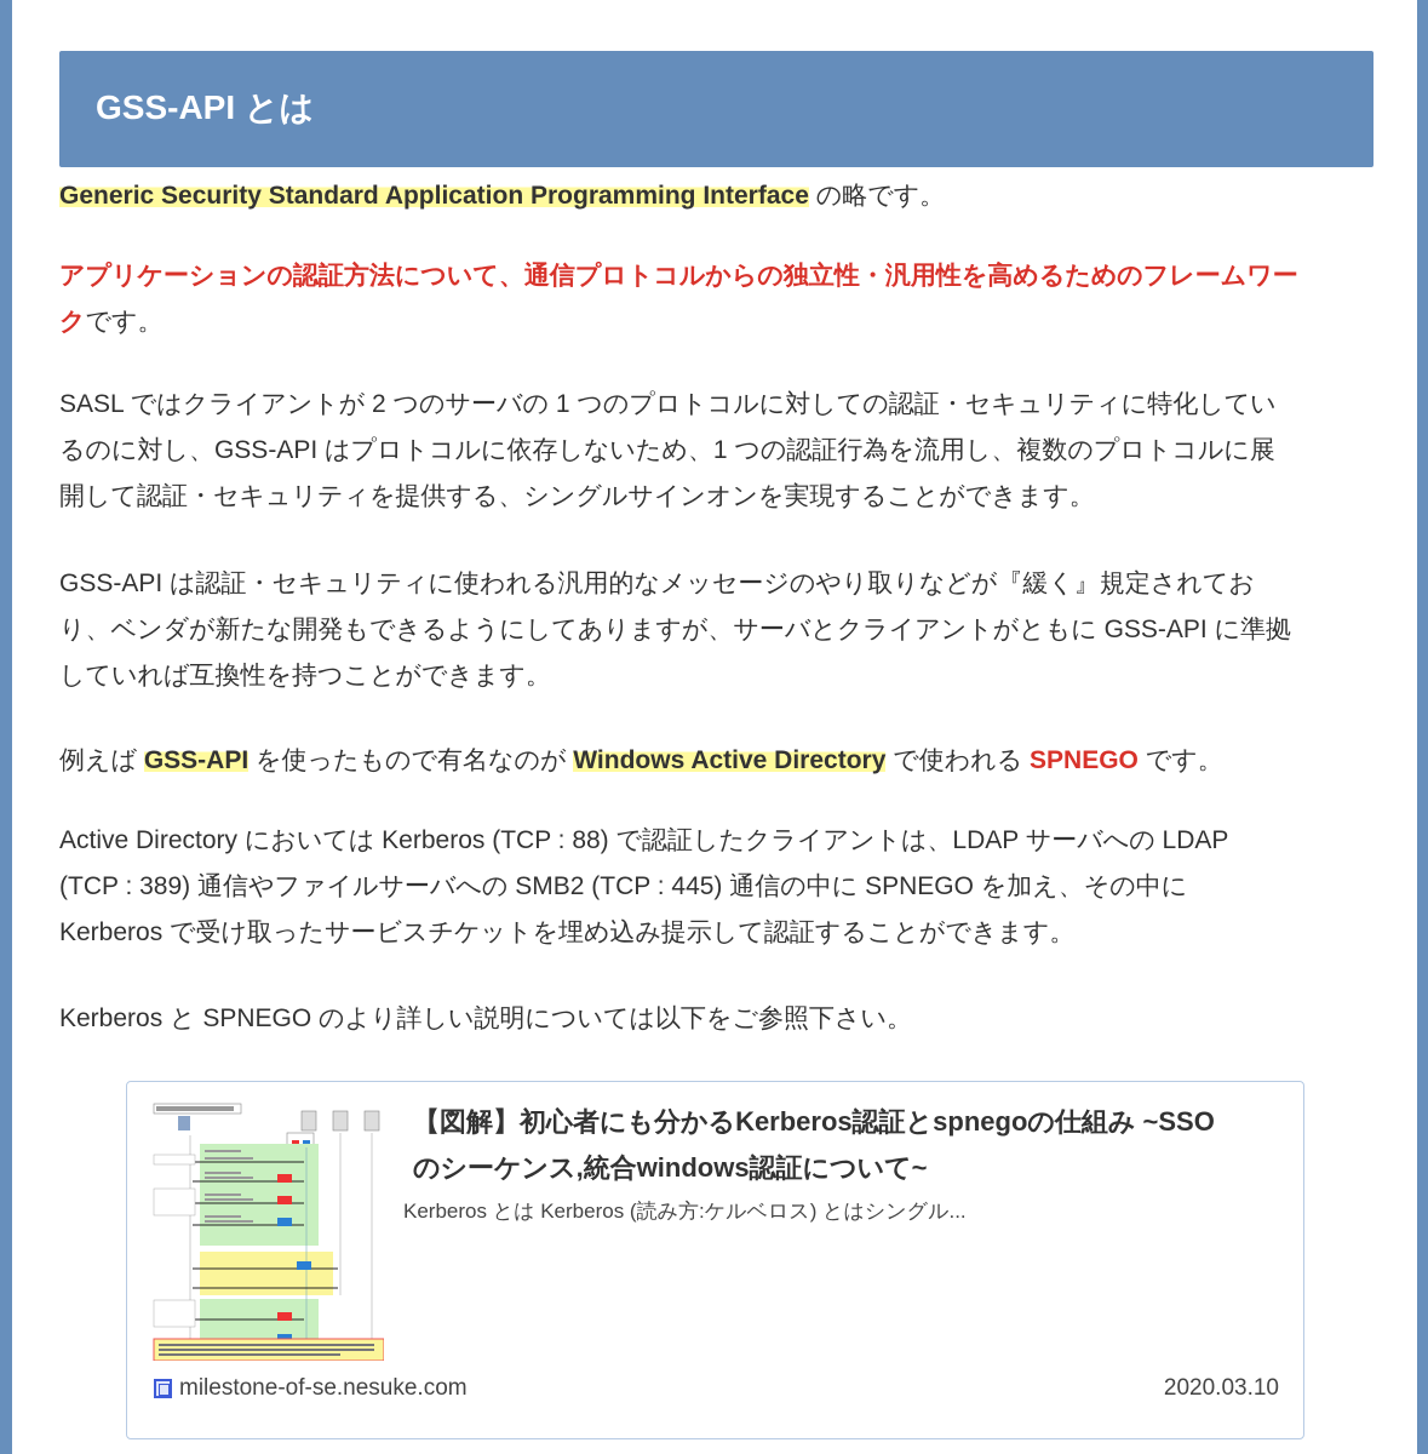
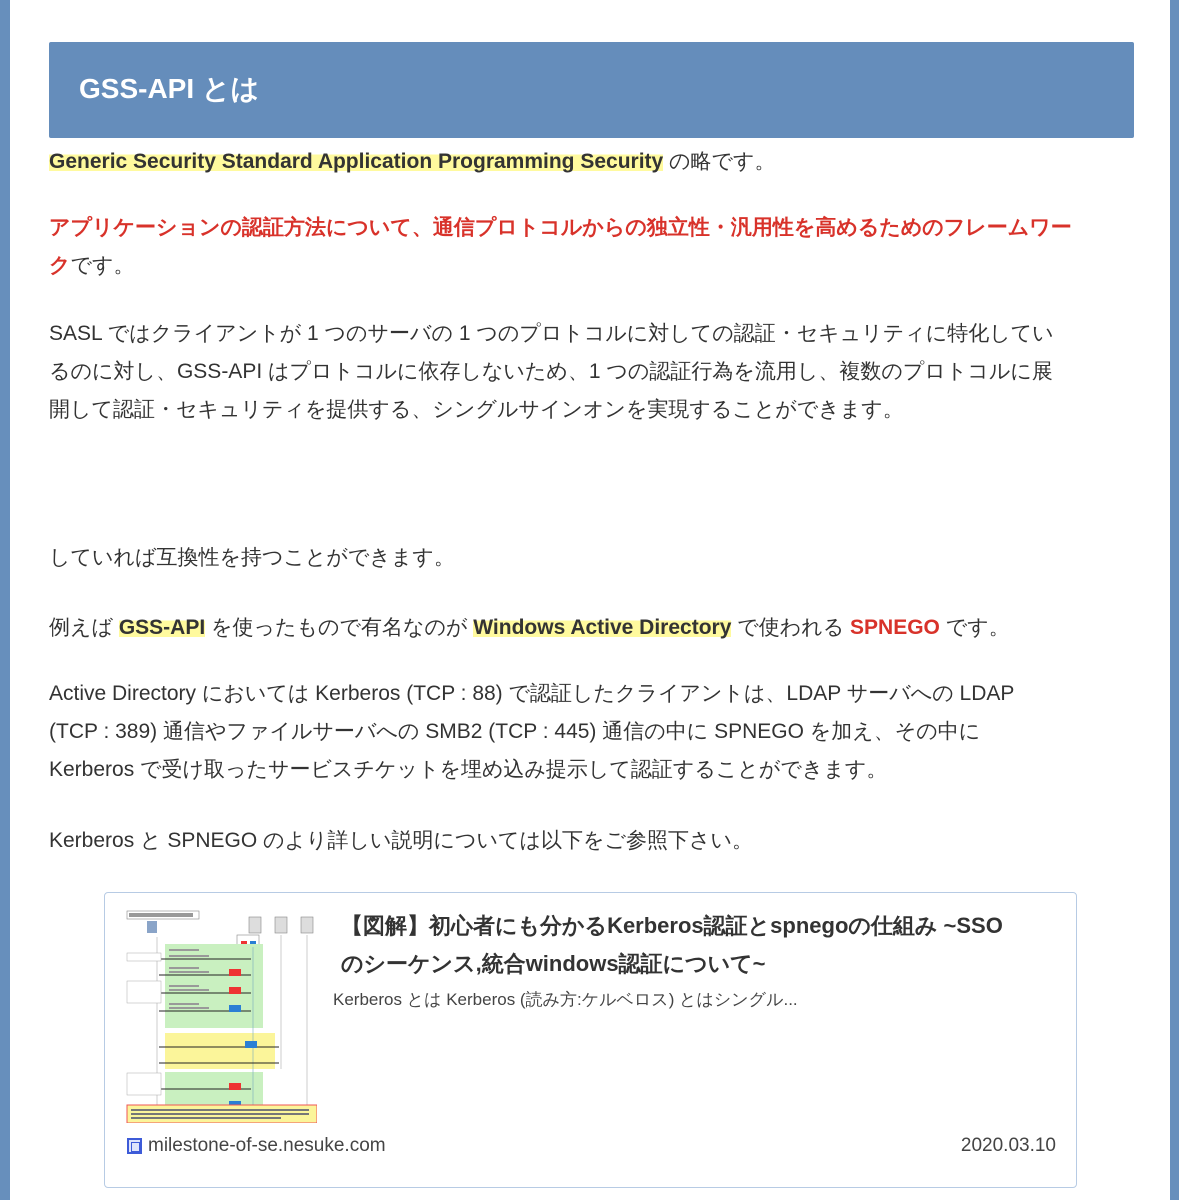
  GSS-API とは
- Generic Security Standard Application Programming Interface の略です。
+ Generic Security Standard Application Programming Security の略です。
  アプリケーションの認証方法について、通信プロトコルからの独立性・汎用性を高めるためのフレームワー
  クです。
- SASL ではクライアントが 2 つのサーバの 1 つのプロトコルに対しての認証・セキュリティに特化してい
+ SASL ではクライアントが 1 つのサーバの 1 つのプロトコルに対しての認証・セキュリティに特化してい
  るのに対し、GSS-API はプロトコルに依存しないため、1 つの認証行為を流用し、複数のプロトコルに展
  開して認証・セキュリティを提供する、シングルサインオンを実現することができます。
- GSS-API は認証・セキュリティに使われる汎用的なメッセージのやり取りなどが『緩く』規定されてお
- り、ベンダが新たな開発もできるようにしてありますが、サーバとクライアントがともに GSS-API に準拠
  していれば互換性を持つことができます。
  例えば GSS-API を使ったもので有名なのが Windows Active Directory で使われる SPNEGO です。
  Active Directory においては Kerberos (TCP : 88) で認証したクライアントは、LDAP サーバへの LDAP
  (TCP : 389) 通信やファイルサーバへの SMB2 (TCP : 445) 通信の中に SPNEGO を加え、その中に
  Kerberos で受け取ったサービスチケットを埋め込み提示して認証することができます。
  Kerberos と SPNEGO のより詳しい説明については以下をご参照下さい。
  【図解】初心者にも分かるKerberos認証とspnegoの仕組み ~SSO
  のシーケンス,統合windows認証について~
  Kerberos とは Kerberos (読み方:ケルベロス) とはシングル...
  milestone-of-se.nesuke.com
  2020.03.10
